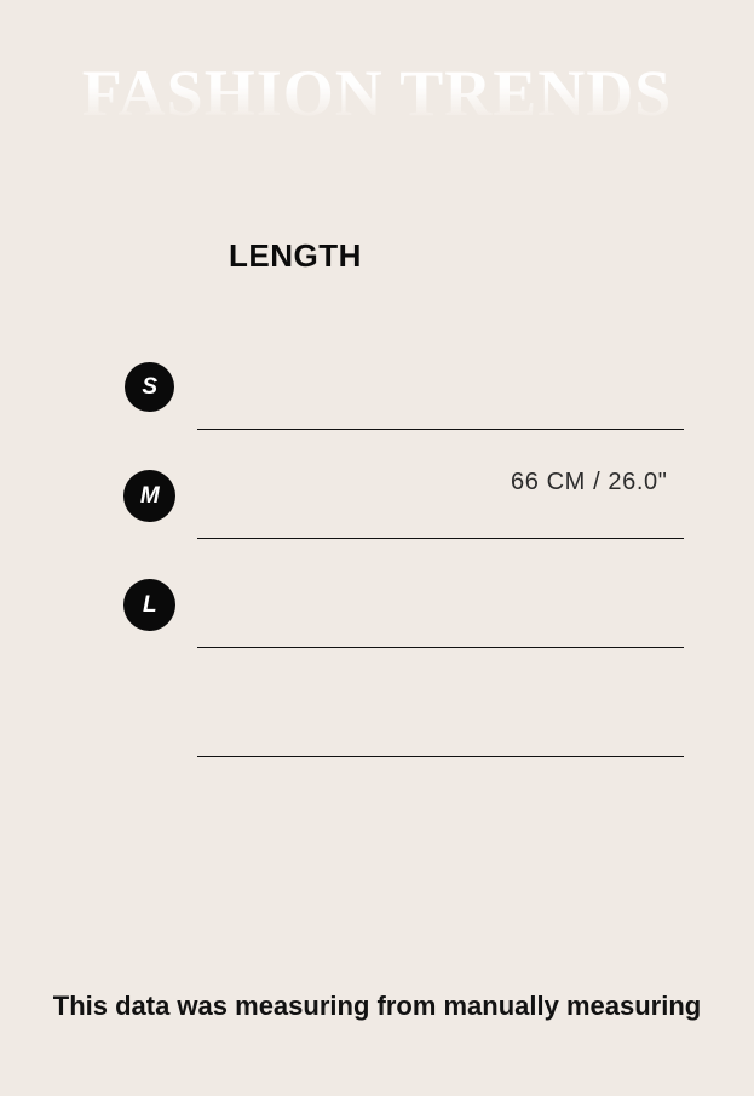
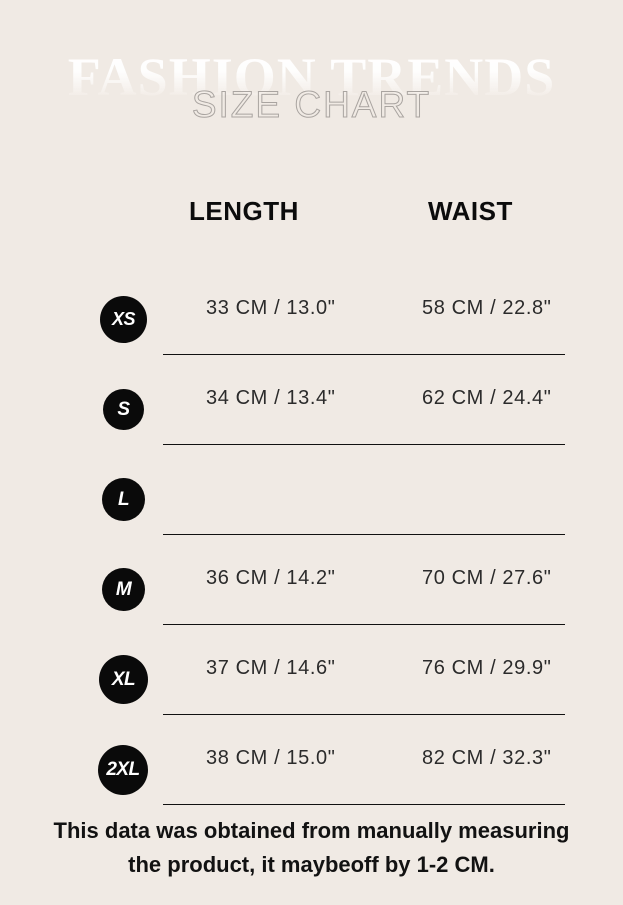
  FASHION TRENDS
+ SIZE CHART
  LENGTH
+ WAIST
+ XS
+ 33 CM / 13.0"
+ 58 CM / 22.8"
  S
+ 34 CM / 13.4"
+ 62 CM / 24.4"
- M
+ L
- 66 CM / 26.0"
- L
+ M
+ 36 CM / 14.2"
+ 70 CM / 27.6"
+ XL
+ 37 CM / 14.6"
+ 76 CM / 29.9"
+ 2XL
+ 38 CM / 15.0"
+ 82 CM / 32.3"
- This data was measuring from manually measuring
+ This data was obtained from manually measuring
+ the product, it maybeoff by 1-2 CM.
